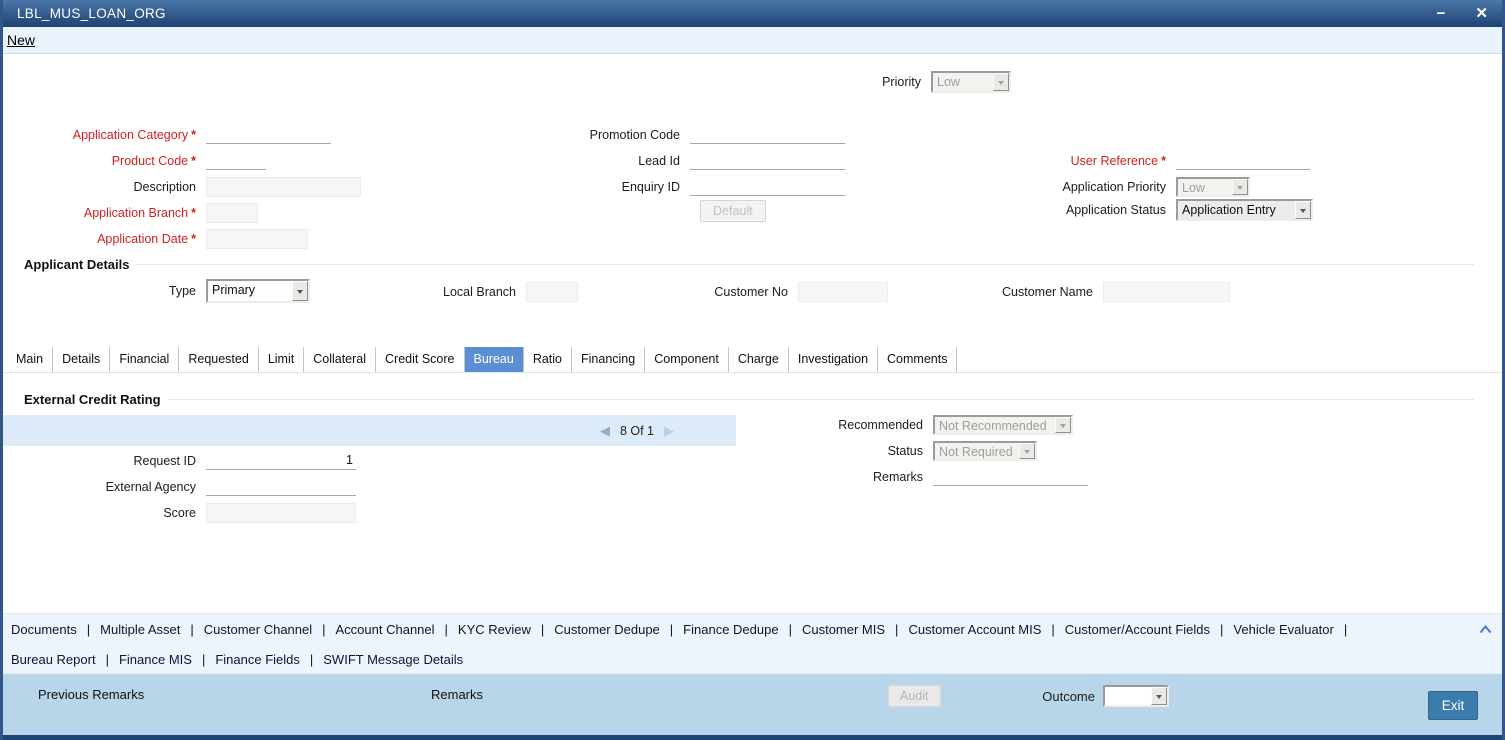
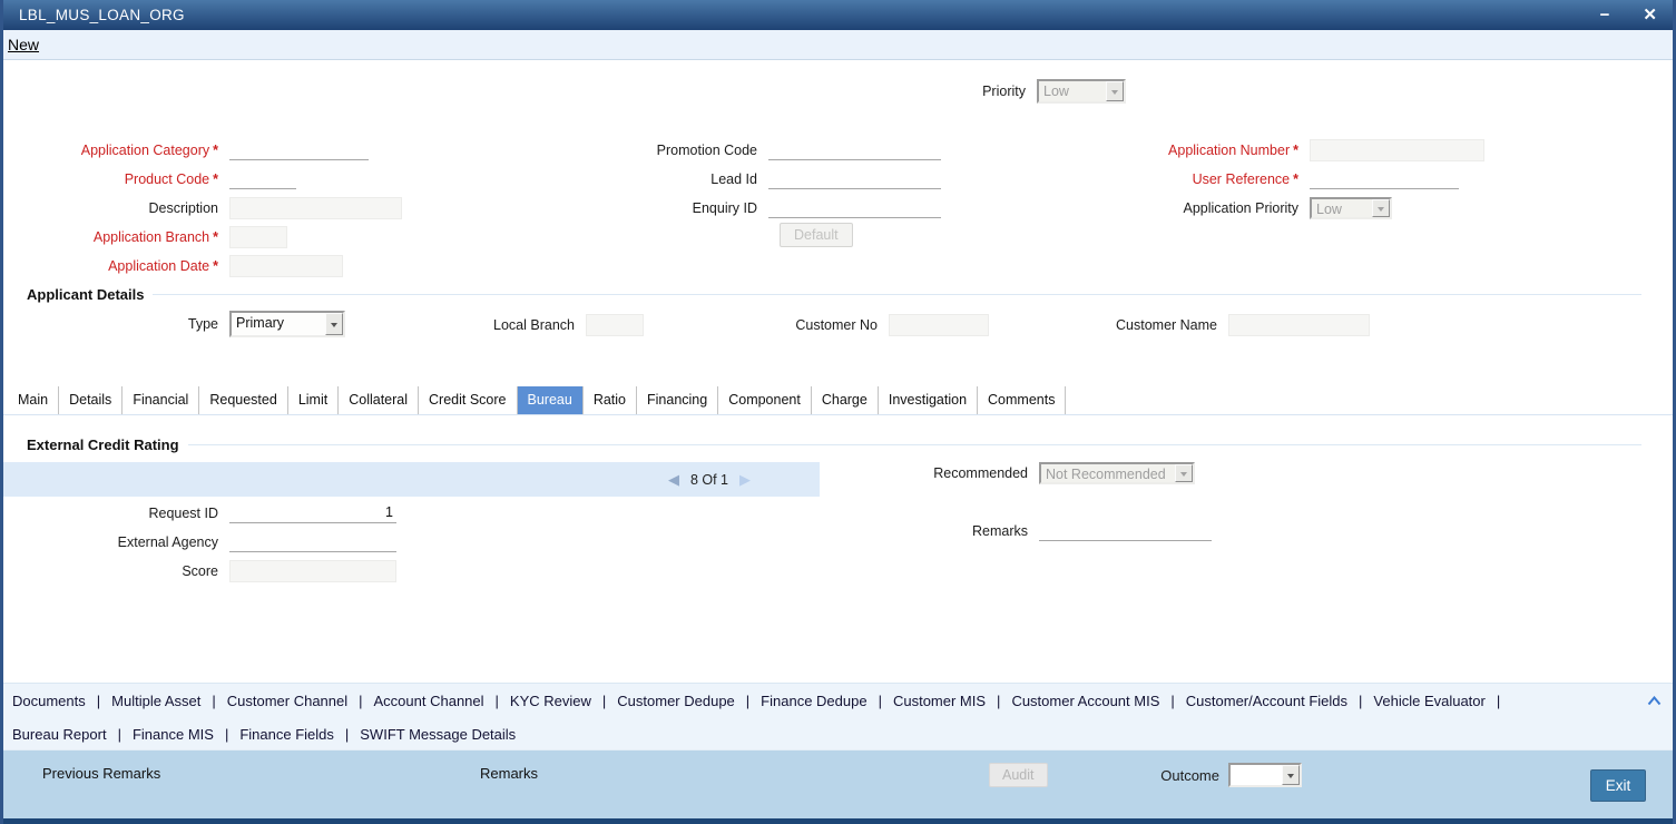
  LBL_MUS_LOAN_ORG
  −
  ✕
  New
  Priority
  Low
  Application Category *
  Product Code *
  Description
  Application Branch *
  Application Date *
  Promotion Code
  Lead Id
  Enquiry ID
  Default
+ Application Number *
  User Reference *
  Application Priority
  Low
- Application Status
- Application Entry
  Applicant Details
  Type
  Primary
  Local Branch
  Customer No
  Customer Name
  Main
  Details
  Financial
  Requested
  Limit
  Collateral
  Credit Score
  Bureau
  Ratio
  Financing
  Component
  Charge
  Investigation
  Comments
  External Credit Rating
  ◀
  8 Of 1
  ▶
  Request ID
  1
  External Agency
  Score
  Recommended
  Not Recommended
- Status
- Not Required
  Remarks
  Documents
  |
  Multiple Asset
  |
  Customer Channel
  |
  Account Channel
  |
  KYC Review
  |
  Customer Dedupe
  |
  Finance Dedupe
  |
  Customer MIS
  |
  Customer Account MIS
  |
  Customer/Account Fields
  |
  Vehicle Evaluator
  |
  Bureau Report
  |
  Finance MIS
  |
  Finance Fields
  |
  SWIFT Message Details
  Previous Remarks
  Remarks
  Audit
  Outcome
  Exit
